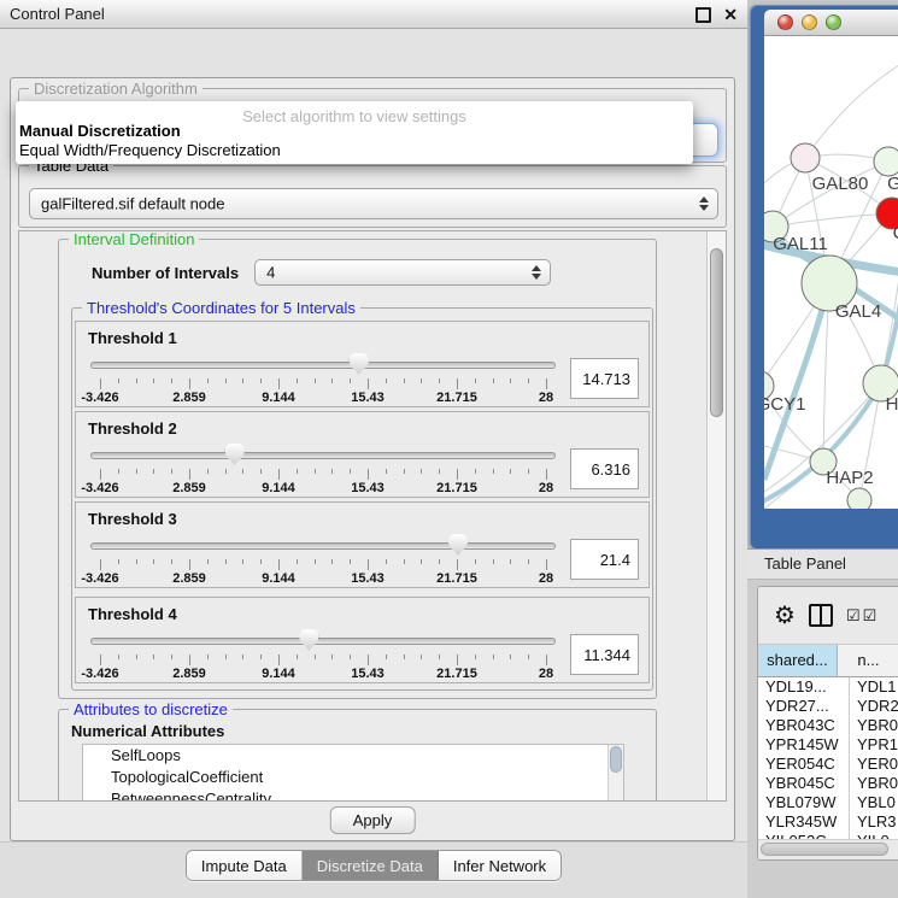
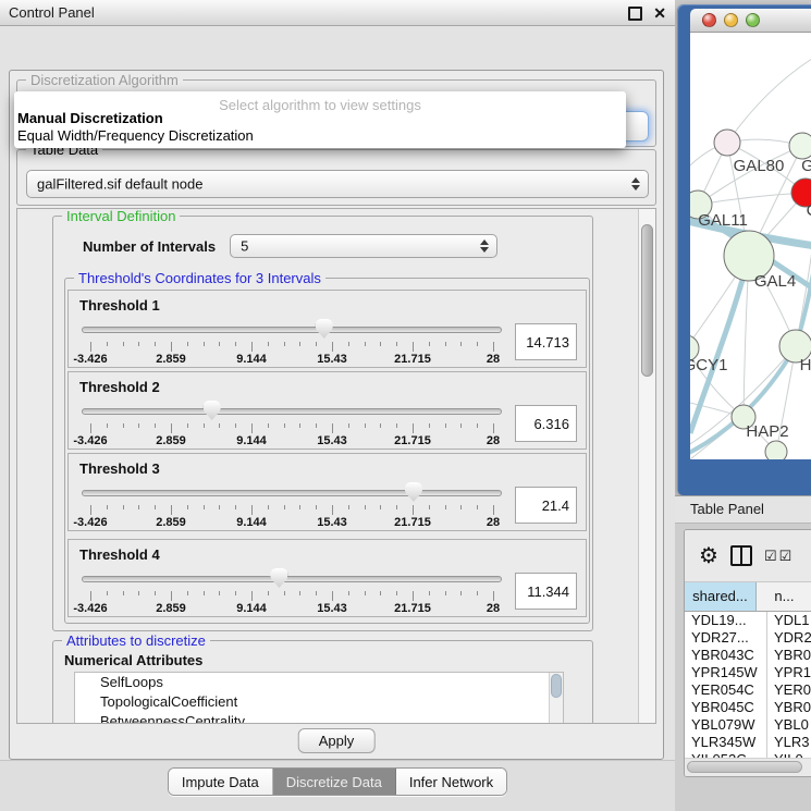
  Control Panel
  ✕
  Discretization Algorithm
  Table Data
  galFiltered.sif default node
  Interval Definition
  Number of Intervals
- 4
+ 5
- Threshold's Coordinates for 5 Intervals
+ Threshold's Coordinates for 3 Intervals
  Threshold 1
  -3.426
  2.859
  9.144
  15.43
  21.715
  28
  14.713
  Threshold 2
  -3.426
  2.859
  9.144
  15.43
  21.715
  28
  6.316
  Threshold 3
  -3.426
  2.859
  9.144
  15.43
  21.715
  28
  21.4
  Threshold 4
  -3.426
  2.859
  9.144
  15.43
  21.715
  28
  11.344
  Attributes to discretize
  Numerical Attributes
  SelfLoops
  TopologicalCoefficient
  BetweennessCentrality
  Apply
  Impute Data
  Discretize Data
  Infer Network
  Select algorithm to view settings
  Manual Discretization
  Equal Width/Frequency Discretization
  GAL80
  GAL11
  GAL4
  GCY1
  H
  HAP2
  Table Panel
  ⚙
  ☑
  ☑
  shared...
  n...
  YDL19...
  YDL1
  YDR27...
  YDR2
  YBR043C
  YBR0
  YPR145W
  YPR1
  YER054C
  YER0
  YBR045C
  YBR0
  YBL079W
  YBL0
  YLR345W
  YLR3
